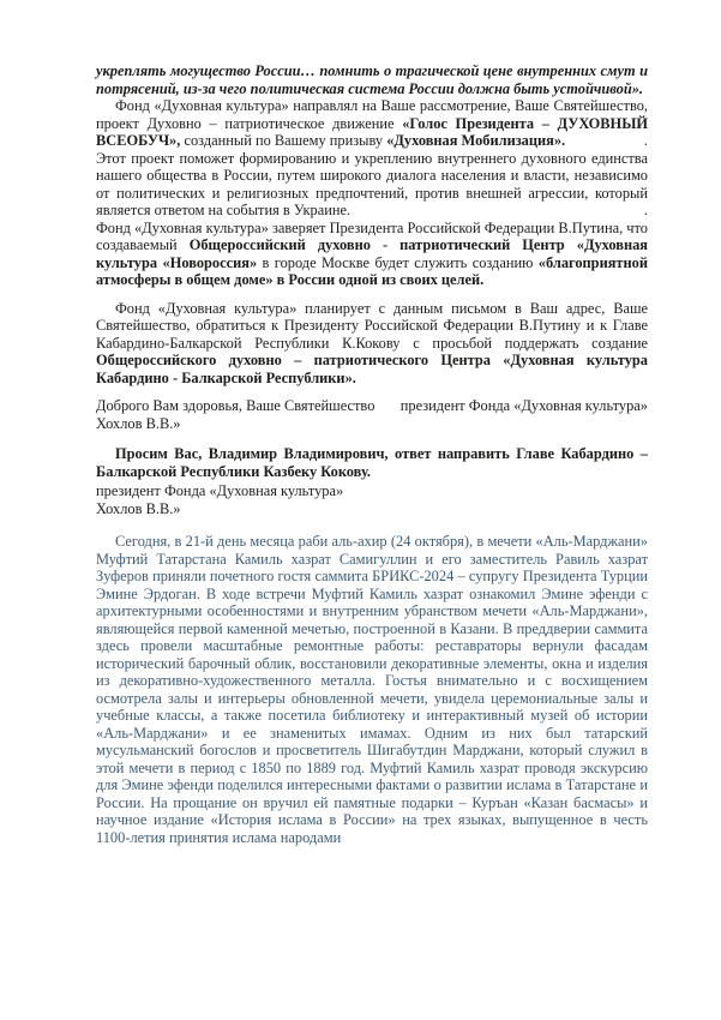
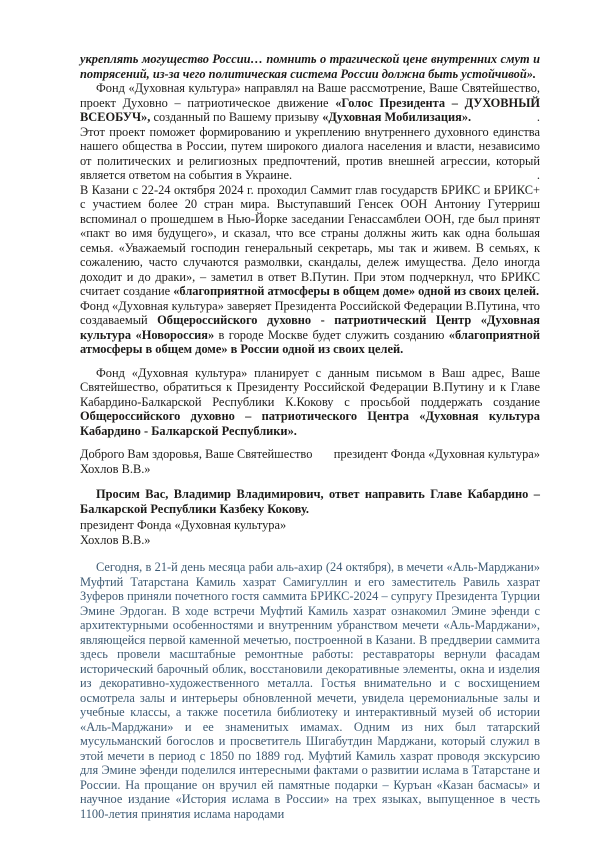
  укреплять могущество России… помнить о трагической цене внутренних смут и потрясений, из-за чего политическая система России должна быть устойчивой».
  Фонд «Духовная культура» направлял на Ваше рассмотрение, Ваше Святейшество, проект Духовно – патриотическое движение «Голос Президента – ДУХОВНЫЙ ВСЕОБУЧ», созданный по Вашему призыву «Духовная Мобилизация».
  .
  Этот проект поможет формированию и укреплению внутреннего духовного единства нашего общества в России, путем широкого диалога населения и власти, независимо от политических и религиозных предпочтений, против внешней агрессии, который является ответом на события в Украине.
  .
+ В Казани с 22-24 октября 2024 г. проходил Саммит глав государств БРИКС и БРИКС+ с участием более 20 стран мира. Выступавший Генсек ООН Антониу Гутерриш вспоминал о прошедшем в Нью-Йорке заседании Генассамблеи ООН, где был принят «пакт во имя будущего», и сказал, что все страны должны жить как одна большая семья. «Уважаемый господин генеральный секретарь, мы так и живем. В семьях, к сожалению, часто случаются размолвки, скандалы, дележ имущества. Дело иногда доходит и до драки», – заметил в ответ В.Путин. При этом подчеркнул, что БРИКС считает создание «благоприятной атмосферы в общем доме» одной из своих целей.
- Фонд «Духовная культура» заверяет Президента Российской Федерации В.Путина, что создаваемый Общероссийский духовно - патриотический Центр «Духовная культура «Новороссия» в городе Москве будет служить созданию «благоприятной атмосферы в общем доме» в России одной из своих целей.
+ Фонд «Духовная культура» заверяет Президента Российской Федерации В.Путина, что создаваемый Общероссийского духовно - патриотический Центр «Духовная культура «Новороссия» в городе Москве будет служить созданию «благоприятной атмосферы в общем доме» в России одной из своих целей.
  Фонд «Духовная культура» планирует с данным письмом в Ваш адрес, Ваше Святейшество, обратиться к Президенту Российской Федерации В.Путину и к Главе Кабардино-Балкарской Республики К.Кокову с просьбой поддержать создание Общероссийского духовно – патриотического Центра «Духовная культура Кабардино - Балкарской Республики».
  Доброго Вам здоровья, Ваше Святейшество
  президент Фонда «Духовная культура»
  Хохлов В.В.»
  Просим Вас, Владимир Владимирович, ответ направить Главе Кабардино – Балкарской Республики Казбеку Кокову.
  президент Фонда «Духовная культура»
  Хохлов В.В.»
  Сегодня, в 21-й день месяца раби аль-ахир (24 октября), в мечети «Аль-Марджани» Муфтий Татарстана Камиль хазрат Самигуллин и его заместитель Равиль хазрат Зуферов приняли почетного гостя саммита БРИКС-2024 – супругу Президента Турции Эмине Эрдоган. В ходе встречи Муфтий Камиль хазрат ознакомил Эмине эфенди с архитектурными особенностями и внутренним убранством мечети «Аль-Марджани», являющейся первой каменной мечетью, построенной в Казани. В преддверии саммита здесь провели масштабные ремонтные работы: реставраторы вернули фасадам исторический барочный облик, восстановили декоративные элементы, окна и изделия из декоративно-художественного металла. Гостья внимательно и с восхищением осмотрела залы и интерьеры обновленной мечети, увидела церемониальные залы и учебные классы, а также посетила библиотеку и интерактивный музей об истории «Аль-Марджани» и ее знаменитых имамах. Одним из них был татарский мусульманский богослов и просветитель Шигабутдин Марджани, который служил в этой мечети в период с 1850 по 1889 год. Муфтий Камиль хазрат проводя экскурсию для Эмине эфенди поделился интересными фактами о развитии ислама в Татарстане и России. На прощание он вручил ей памятные подарки – Куръан «Казан басмасы» и научное издание «История ислама в России» на трех языках, выпущенное в честь 1100-летия принятия ислама народами
